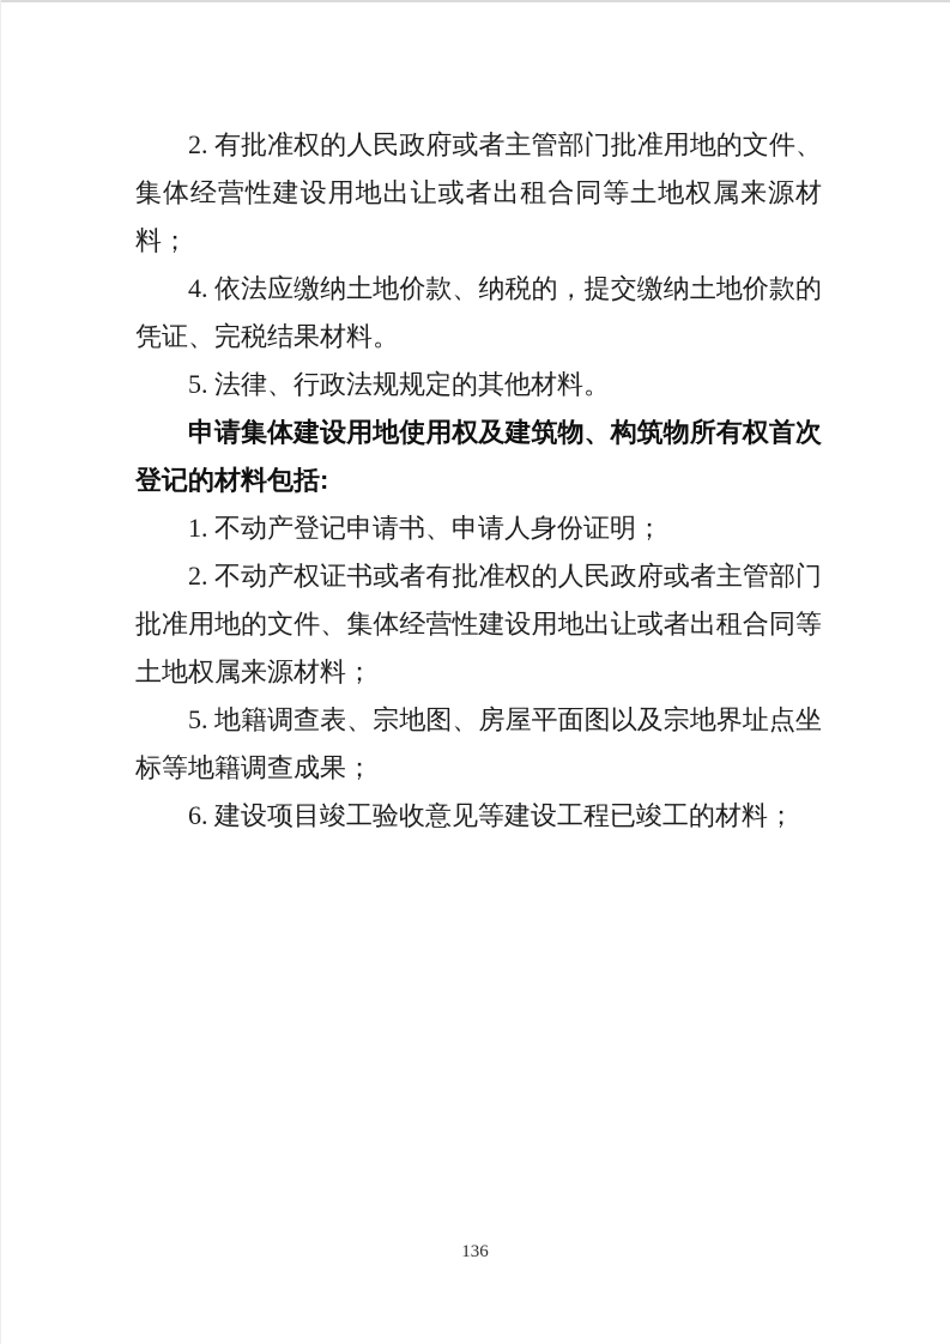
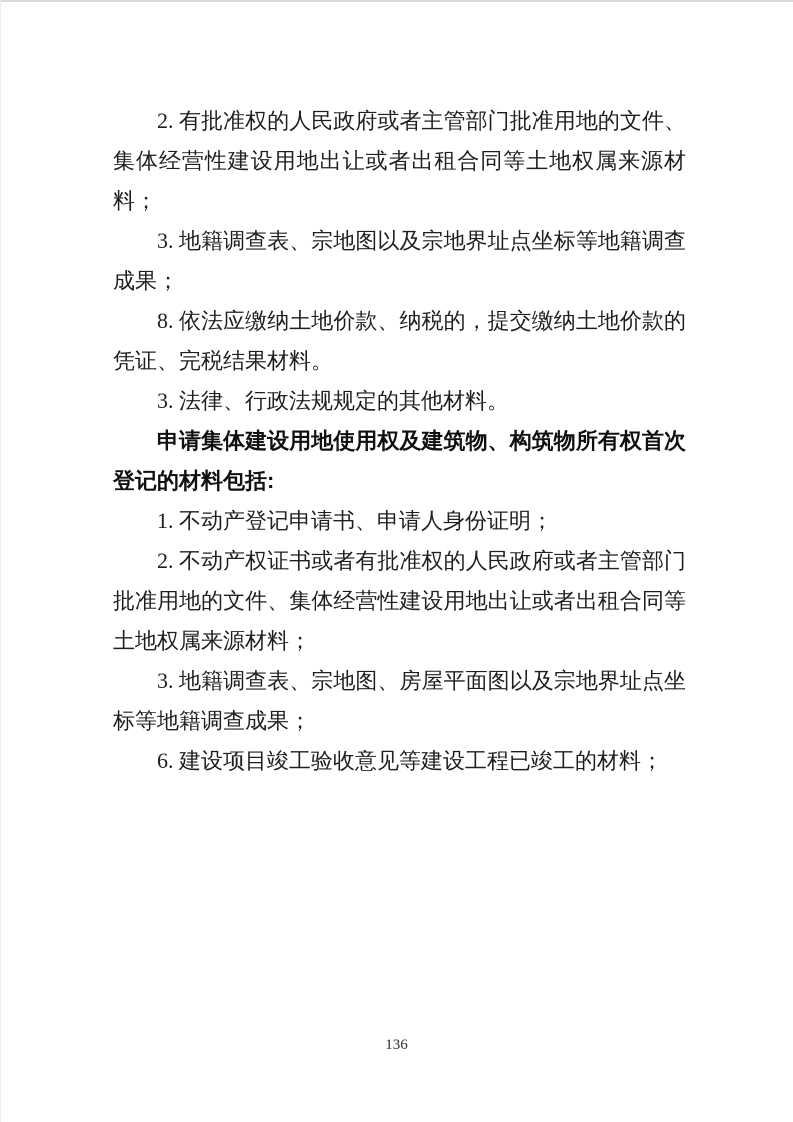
  2. 有批准权的人民政府或者主管部门批准用地的文件、集体经营性建设用地出让或者出租合同等土地权属来源材料；
+ 3. 地籍调查表、宗地图以及宗地界址点坐标等地籍调查成果；
- 4. 依法应缴纳土地价款、纳税的，提交缴纳土地价款的凭证、完税结果材料。
+ 8. 依法应缴纳土地价款、纳税的，提交缴纳土地价款的凭证、完税结果材料。
- 5. 法律、行政法规规定的其他材料。
+ 3. 法律、行政法规规定的其他材料。
  申请集体建设用地使用权及建筑物、构筑物所有权首次登记的材料包括:
  1. 不动产登记申请书、申请人身份证明；
  2. 不动产权证书或者有批准权的人民政府或者主管部门批准用地的文件、集体经营性建设用地出让或者出租合同等土地权属来源材料；
- 5. 地籍调查表、宗地图、房屋平面图以及宗地界址点坐标等地籍调查成果；
+ 3. 地籍调查表、宗地图、房屋平面图以及宗地界址点坐标等地籍调查成果；
  6. 建设项目竣工验收意见等建设工程已竣工的材料；
  136
